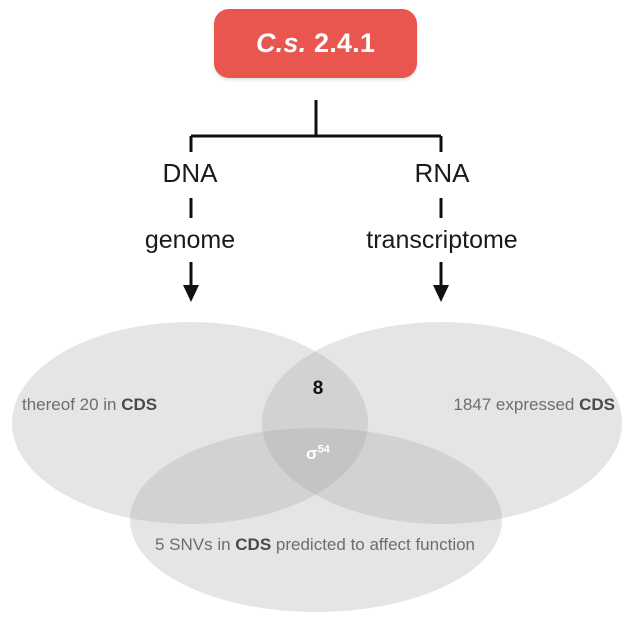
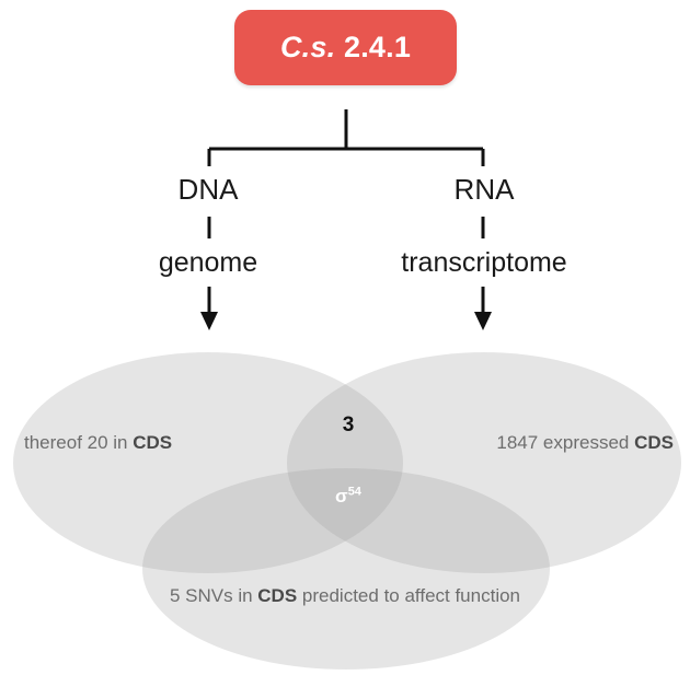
  C.s. 2.4.1
  DNA
  RNA
  genome
  transcriptome
  thereof 20 in CDS
  1847 expressed CDS
  5 SNVs in CDS predicted to affect function
- 8
+ 3
  σ54
